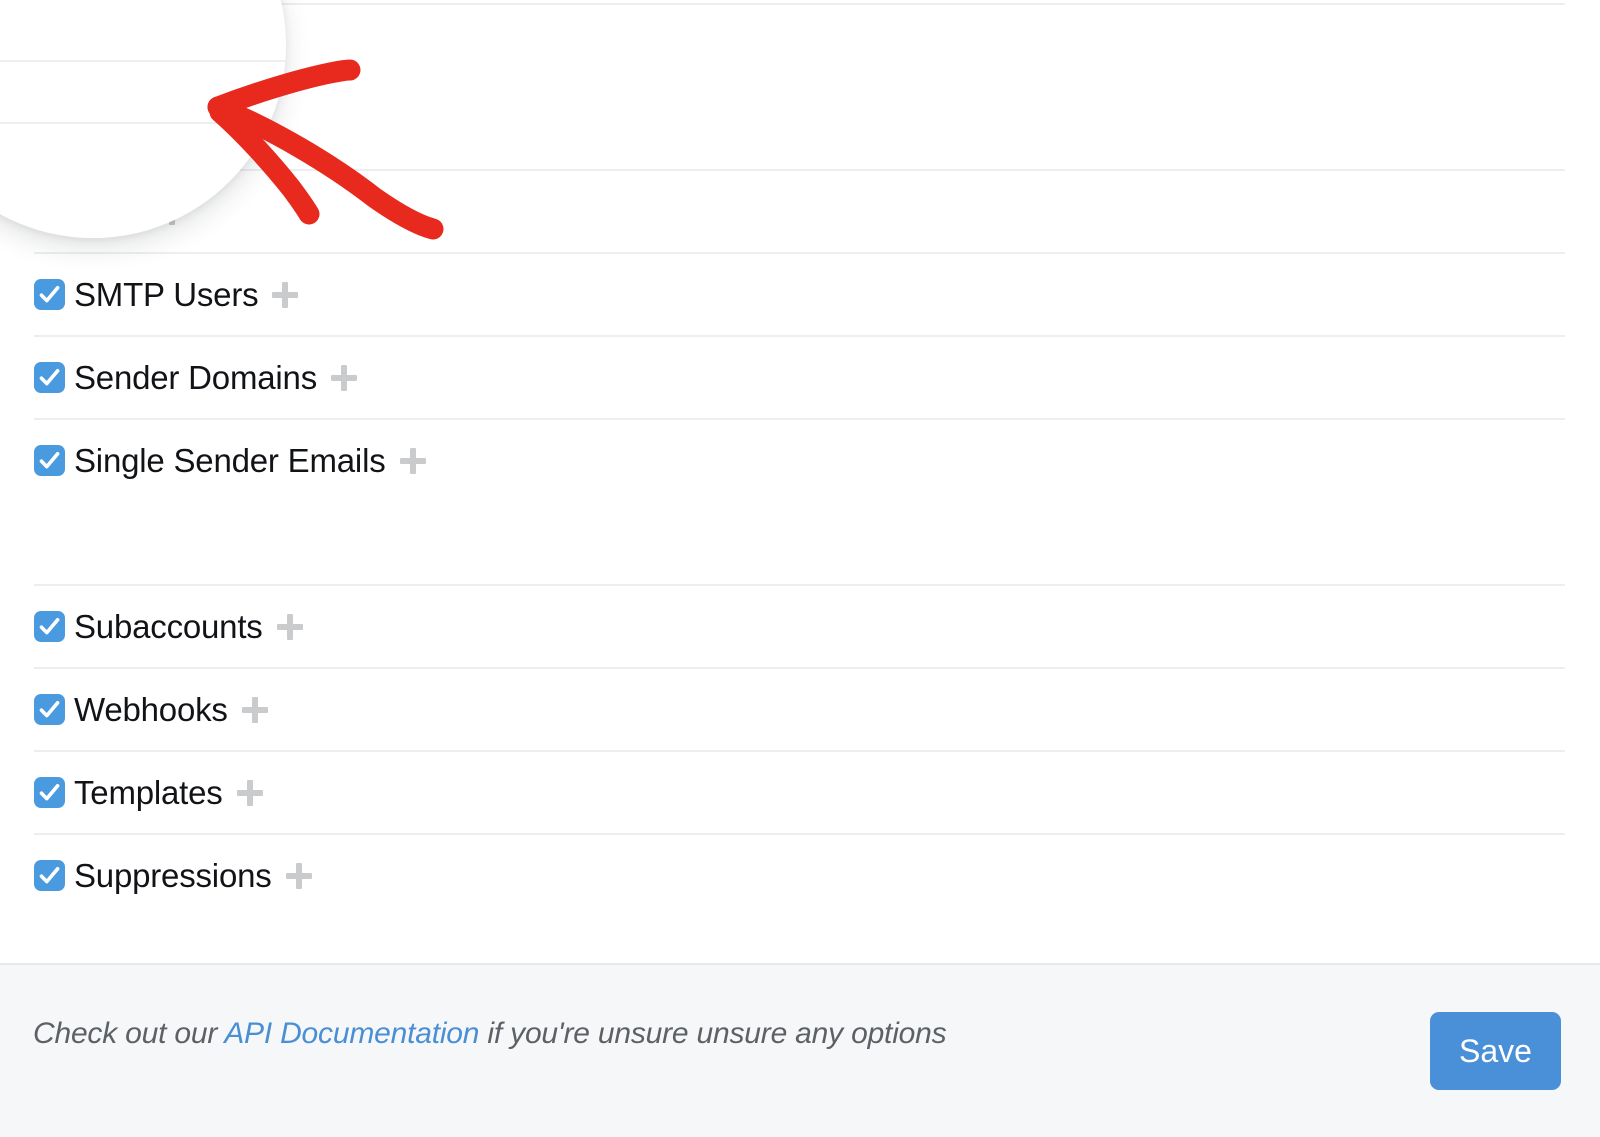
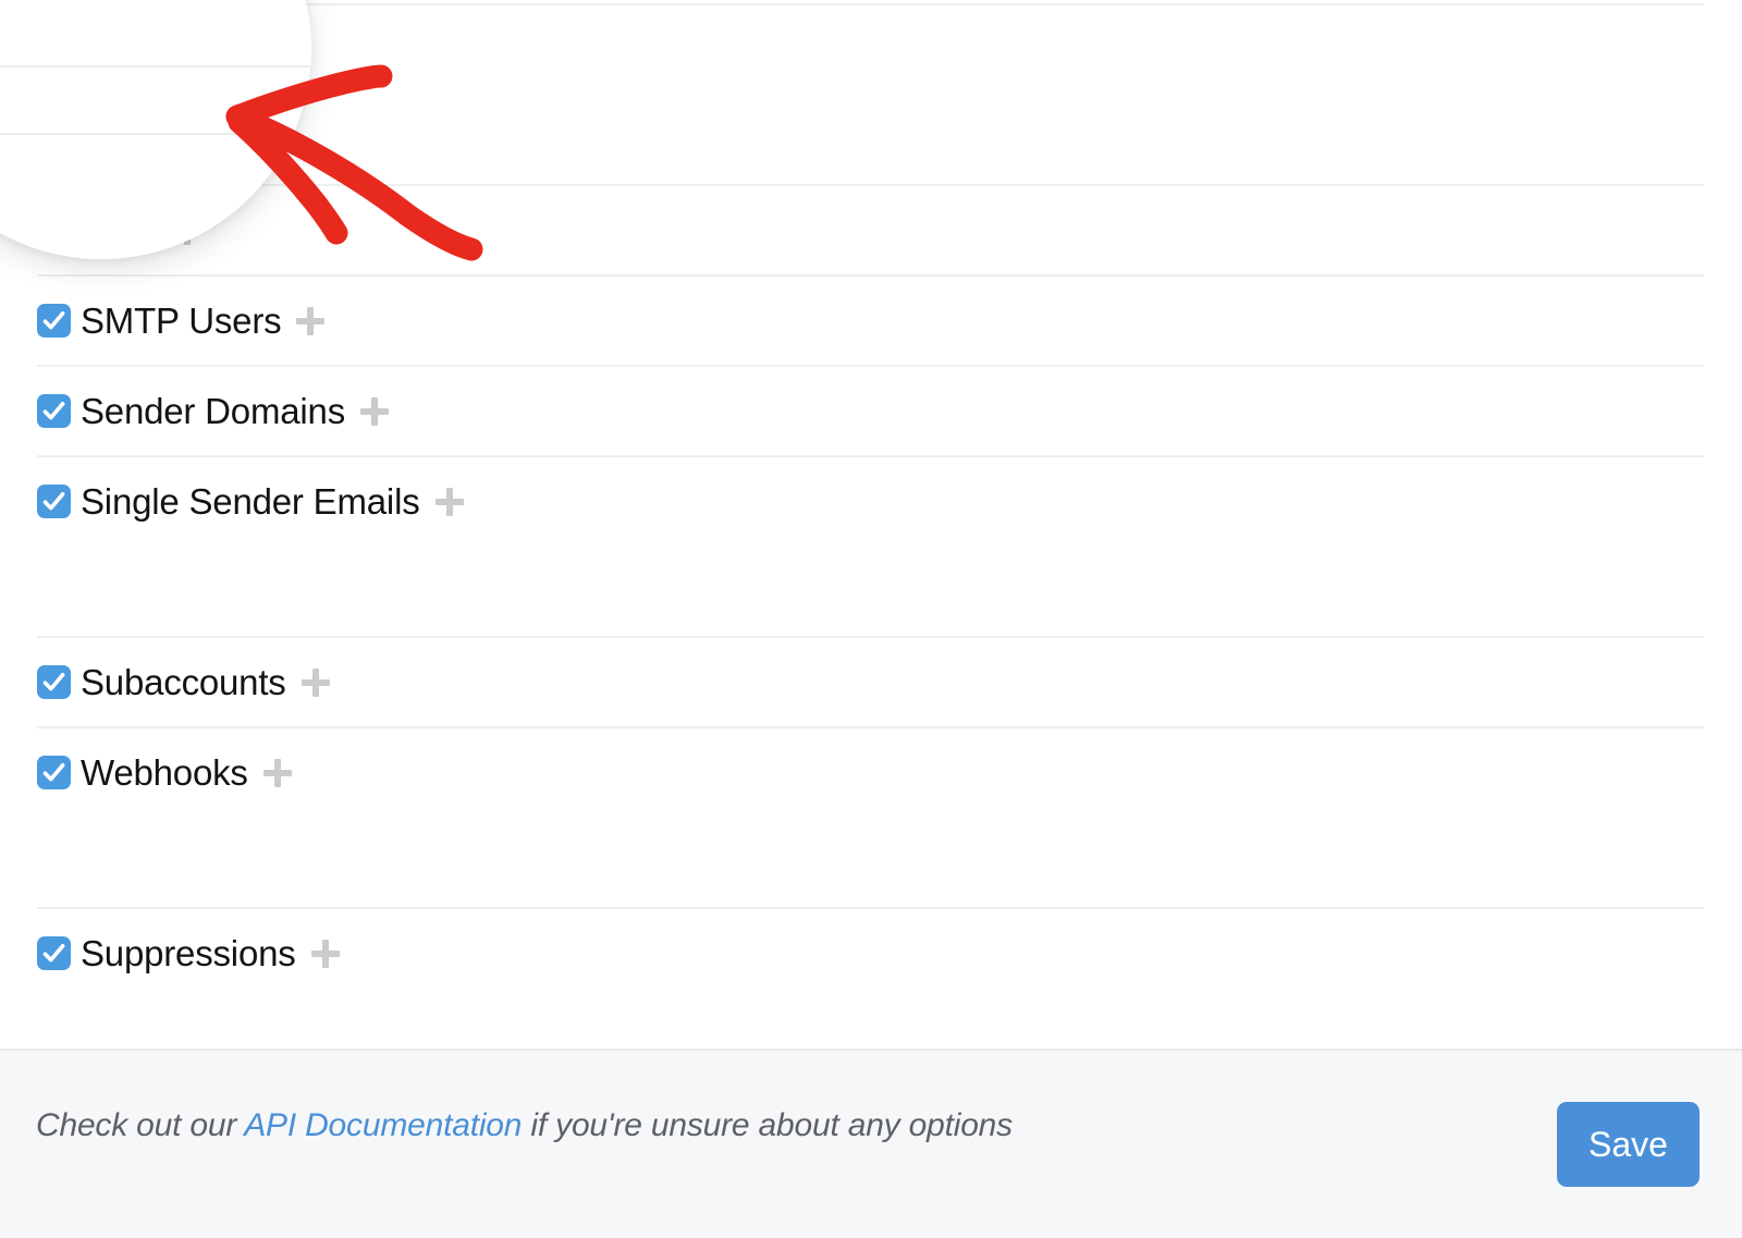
  SMTP Users
  Sender Domains
  Single Sender Emails
  Subaccounts
  Webhooks
- Templates
  Suppressions
- Check out our API Documentation if you're unsure unsure any options
+ Check out our API Documentation if you're unsure about any options
  Save
